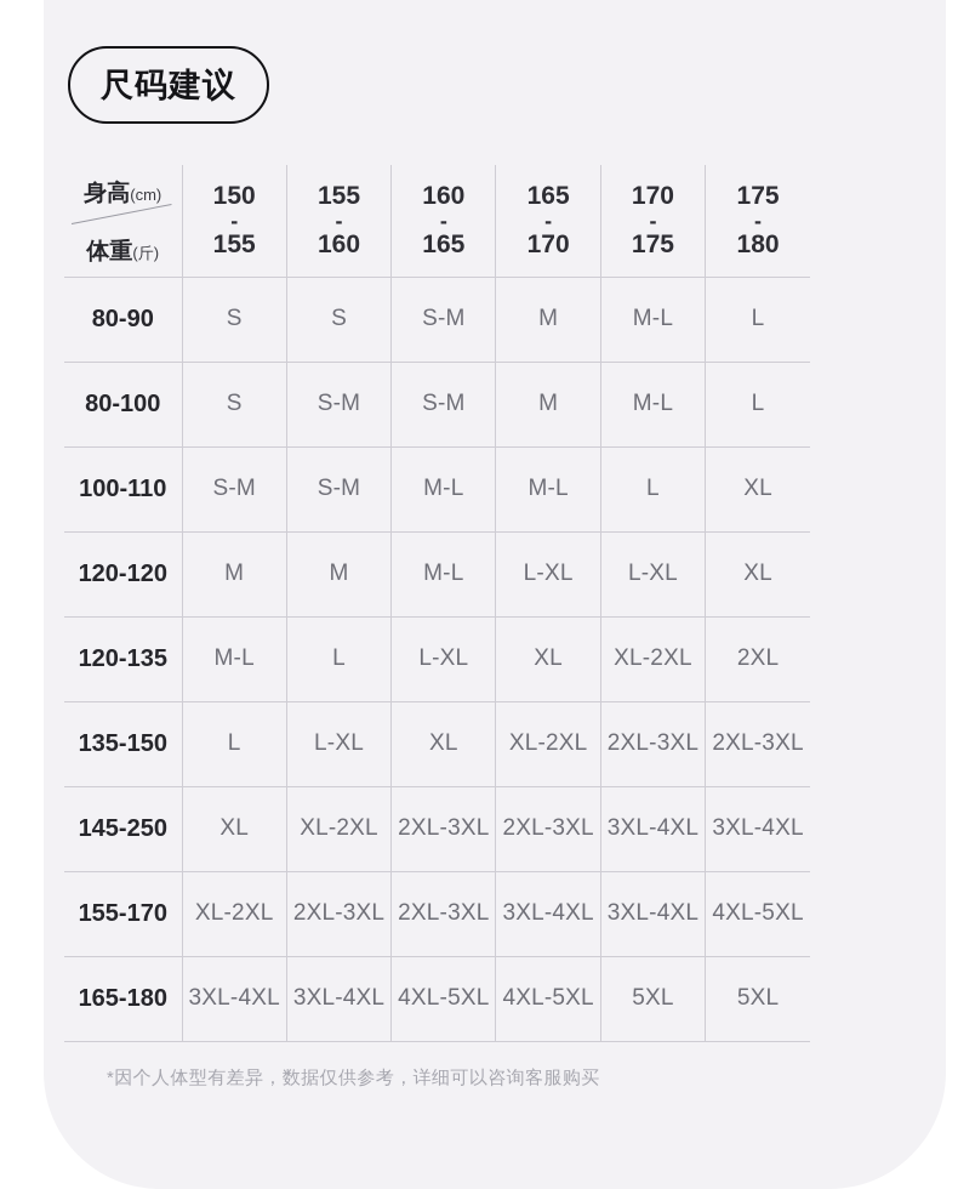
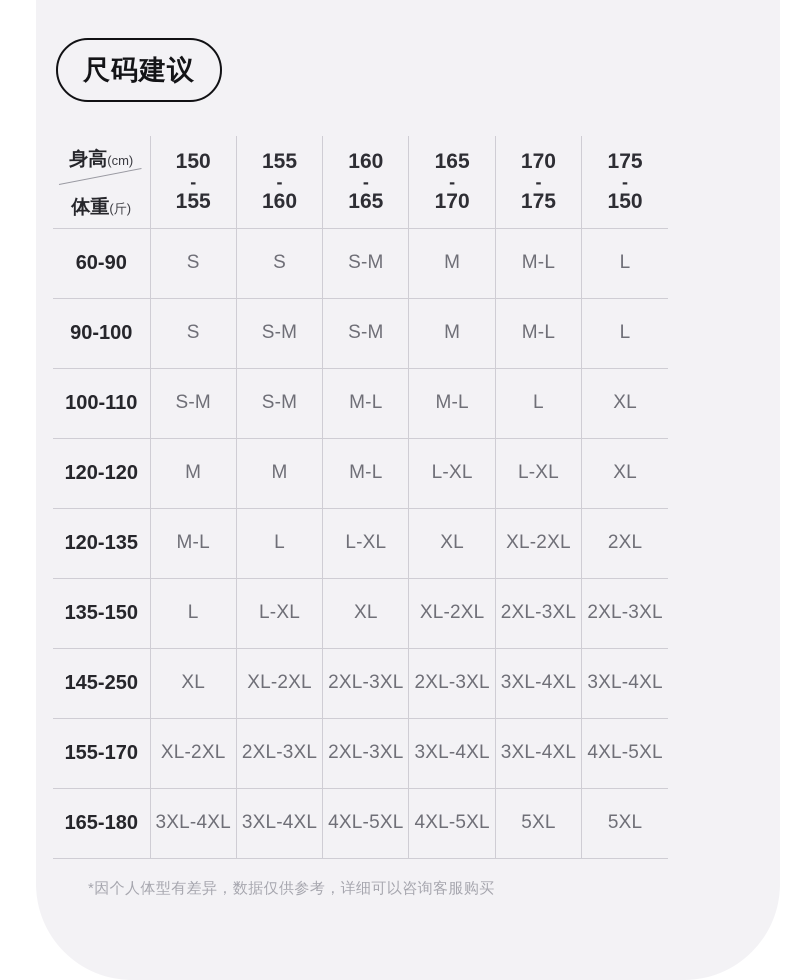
  尺码建议
- 身高(cm) 体重(斤)	150 - 155	155 - 160	160 - 165	165 - 170	170 - 175	175 - 180
+ 身高(cm) 体重(斤)	150 - 155	155 - 160	160 - 165	165 - 170	170 - 175	175 - 150
- 80-90	S	S	S-M	M	M-L	L
+ 60-90	S	S	S-M	M	M-L	L
- 80-100	S	S-M	S-M	M	M-L	L
+ 90-100	S	S-M	S-M	M	M-L	L
  100-110	S-M	S-M	M-L	M-L	L	XL
  120-120	M	M	M-L	L-XL	L-XL	XL
  120-135	M-L	L	L-XL	XL	XL-2XL	2XL
  135-150	L	L-XL	XL	XL-2XL	2XL-3XL	2XL-3XL
  145-250	XL	XL-2XL	2XL-3XL	2XL-3XL	3XL-4XL	3XL-4XL
  155-170	XL-2XL	2XL-3XL	2XL-3XL	3XL-4XL	3XL-4XL	4XL-5XL
  165-180	3XL-4XL	3XL-4XL	4XL-5XL	4XL-5XL	5XL	5XL
  *因个人体型有差异，数据仅供参考，详细可以咨询客服购买
